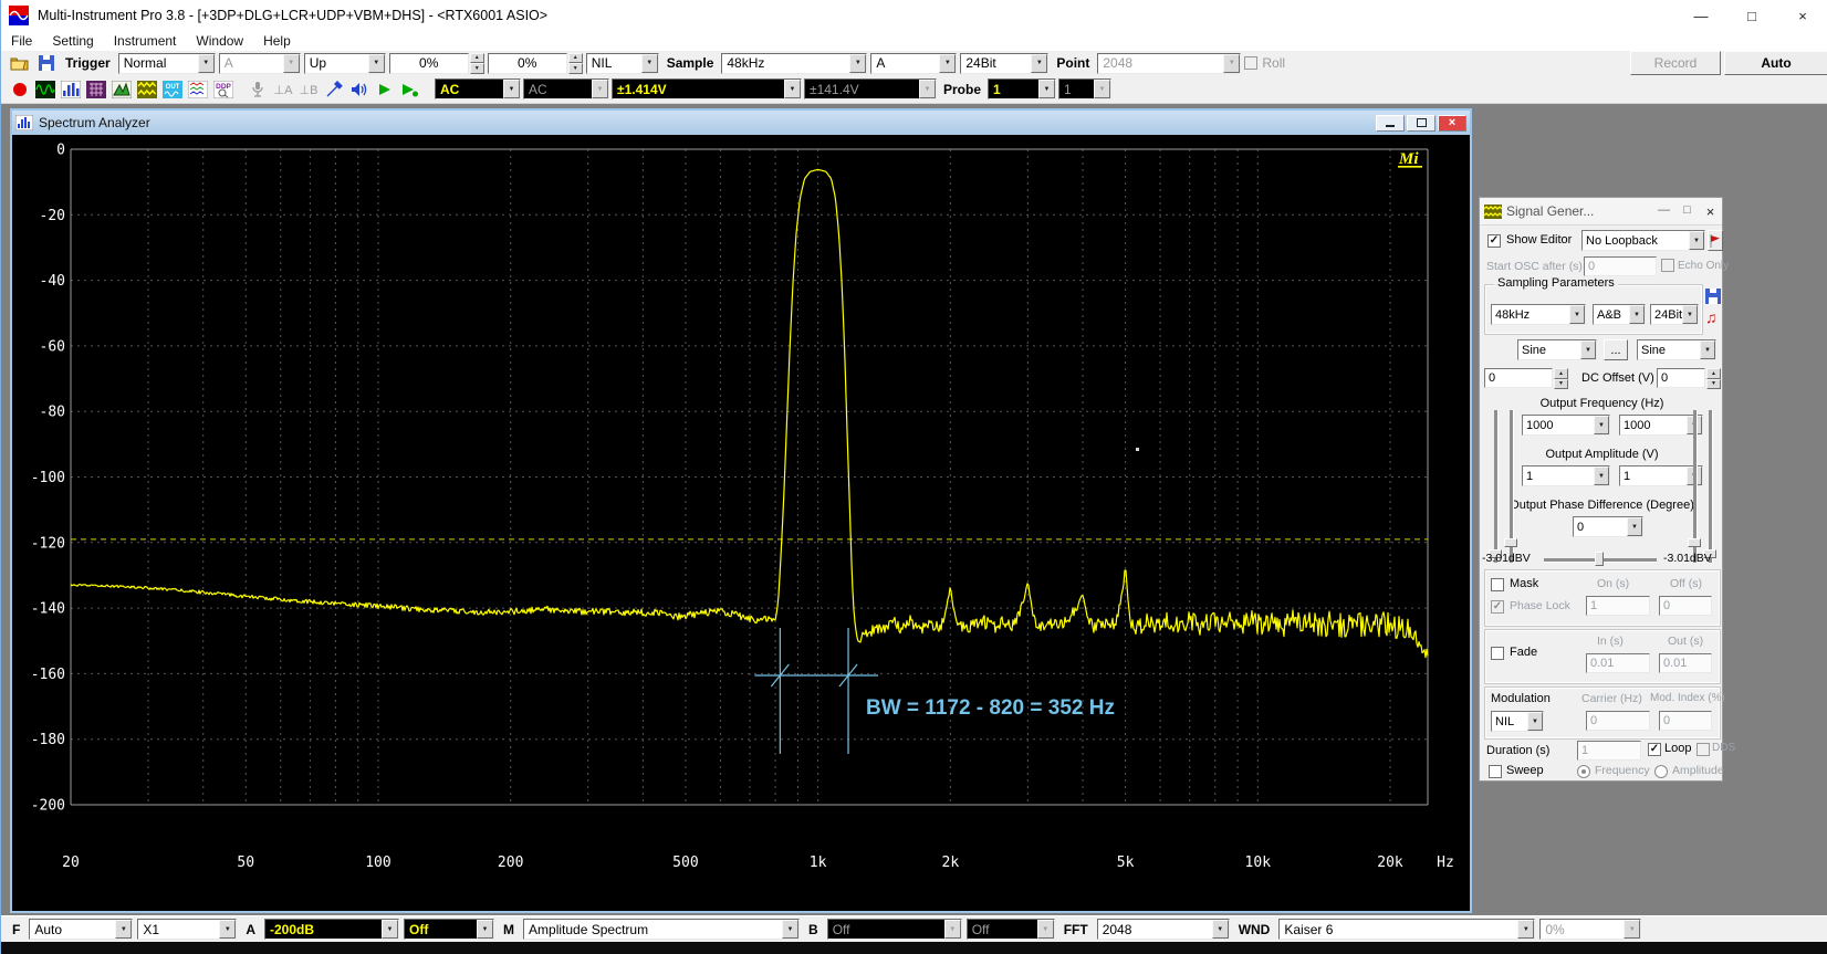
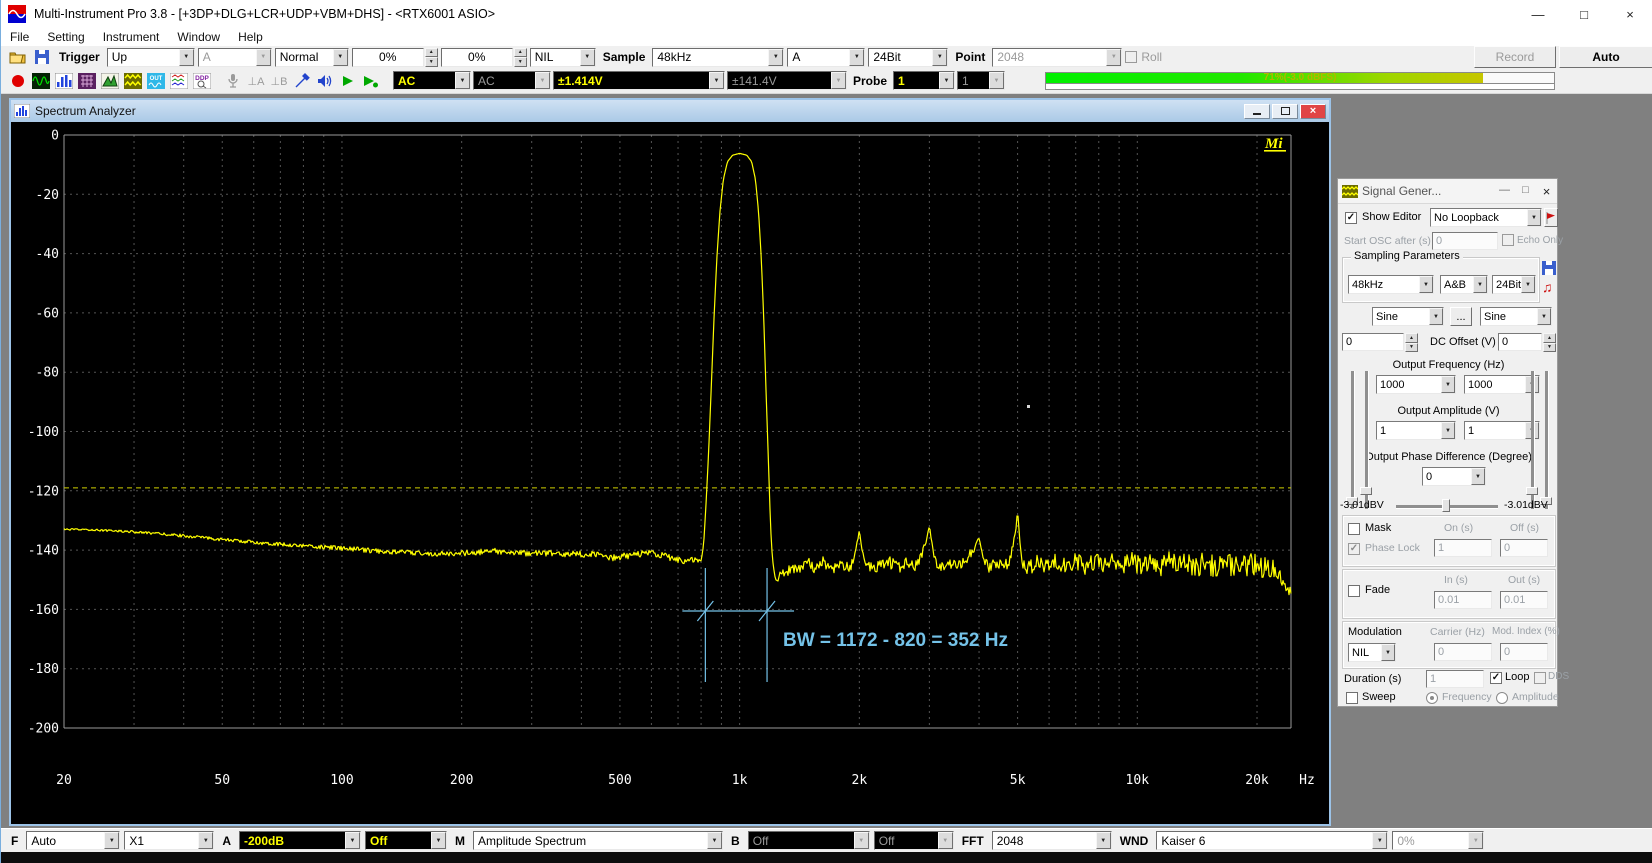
  Multi-Instrument Pro 3.8 - [+3DP+DLG+LCR+UDP+VBM+DHS] - <RTX6001 ASIO>
  —
  □
  ×
  File
  Setting
  Instrument
  Window
  Help
  Trigger
- Normal
+ Up
  A
- Up
+ Normal
  0%
  0%
  NIL
  Sample
  48kHz
  A
  24Bit
  Point
  2048
  Roll
  Record
  Auto
  ⊥A
  ⊥B
  AC
  AC
  ±1.414V
  ±141.4V
  Probe
  1
  1
+ 71%(-3.0 dBFS)
  Spectrum Analyzer
  ×
  0
  -20
  -40
  -60
  -80
  -100
  -120
  -140
  -160
  -180
  -200
  20
  50
  100
  200
  500
  1k
  2k
  5k
  10k
  20k
  Hz
  Mi
  BW = 1172 - 820 = 352 Hz
  Signal Gener...
  —
  □
  ×
  Show Editor
  No Loopback
  Start OSC after (s)
  0
  Echo Only
  Sampling Parameters
  48kHz
  A&B
  24Bit
  ♫
  Sine
  ...
  Sine
  0
  DC Offset (V)
  0
  Output Frequency (Hz)
  1000
  1000
  Output Amplitude (V)
  1
  1
  Output Phase Difference (Degree
  0
  -3.01dBV
  -3.01dBV
  Mask
  On (s)
  Off (s)
  Phase Lock
  1
  0
  In (s)
  Out (s)
  Fade
  0.01
  0.01
  Modulation
  Carrier (Hz)
  Mod. Index (%)
  NIL
  0
  0
  Duration (s)
  1
  Loop
  DDS
  Sweep
  Frequency
  Amplitude
  F
  Auto
  X1
  A
  -200dB
  Off
  M
  Amplitude Spectrum
  B
  Off
  Off
  FFT
  2048
  WND
  Kaiser 6
  0%
